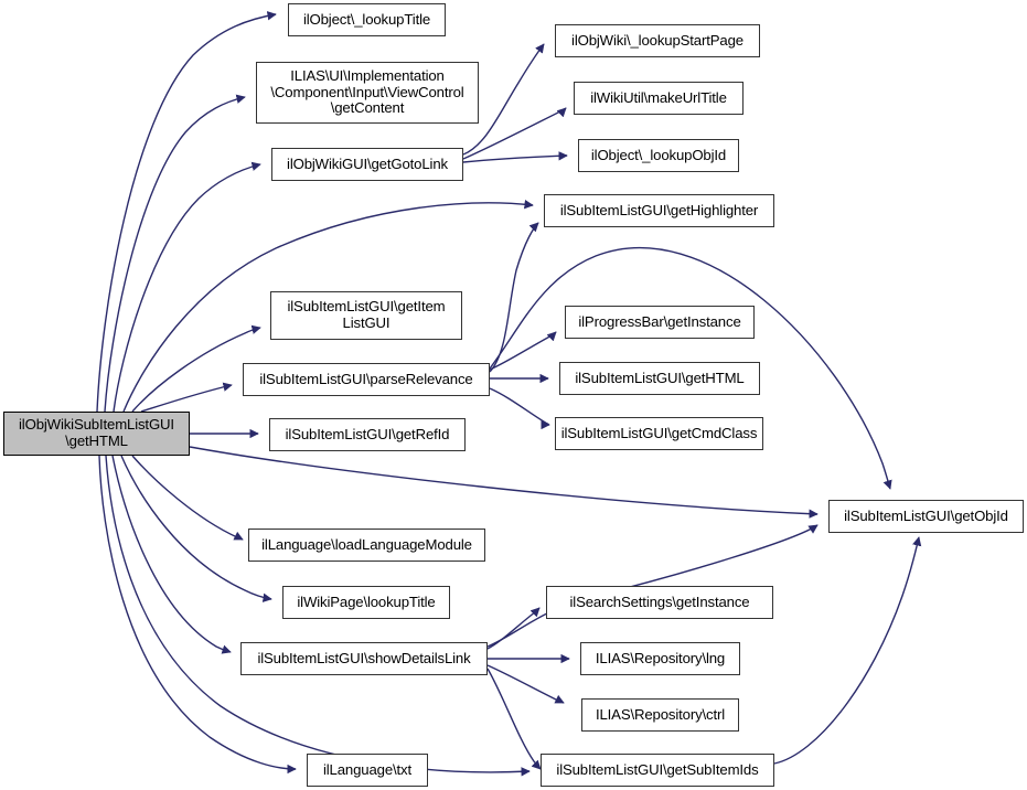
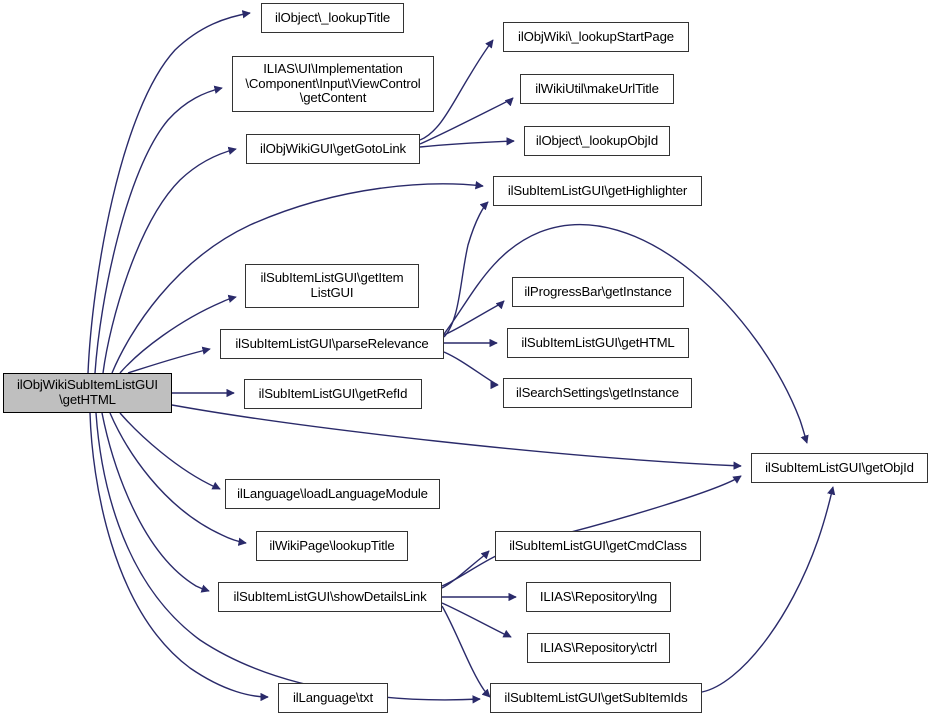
  ilObjWikiSubItemListGUI
  \getHTML
  ilObject\_lookupTitle
  ILIAS\UI\Implementation
  \Component\Input\ViewControl
  \getContent
  ilObjWikiGUI\getGotoLink
  ilObjWiki\_lookupStartPage
  ilWikiUtil\makeUrlTitle
  ilObject\_lookupObjId
  ilSubItemListGUI\getHighlighter
  ilSubItemListGUI\getItem
  ListGUI
  ilSubItemListGUI\parseRelevance
  ilSubItemListGUI\getRefId
  ilProgressBar\getInstance
  ilSubItemListGUI\getHTML
- ilSubItemListGUI\getCmdClass
+ ilSearchSettings\getInstance
  ilSubItemListGUI\getObjId
  ilLanguage\loadLanguageModule
  ilWikiPage\lookupTitle
  ilSubItemListGUI\showDetailsLink
- ilSearchSettings\getInstance
+ ilSubItemListGUI\getCmdClass
  ILIAS\Repository\lng
  ILIAS\Repository\ctrl
  ilLanguage\txt
  ilSubItemListGUI\getSubItemIds
